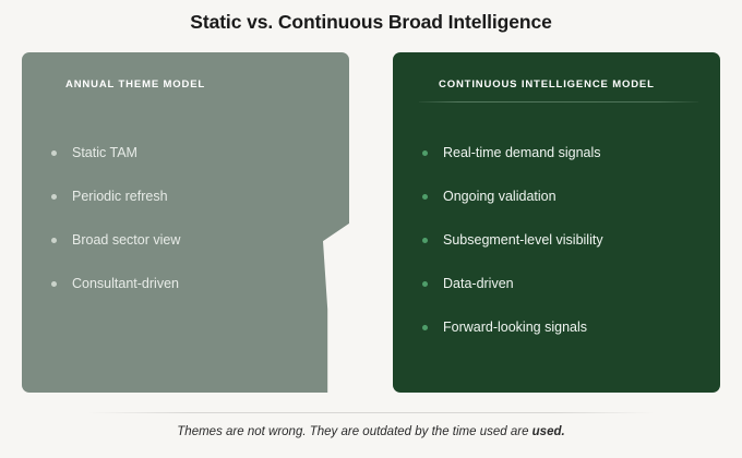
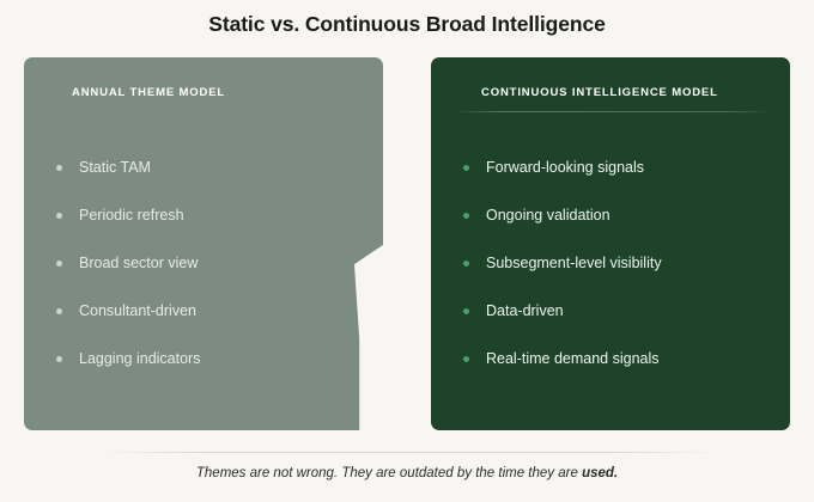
  Static vs. Continuous Broad Intelligence
  ANNUAL THEME MODEL
  Static TAM
  Periodic refresh
  Broad sector view
  Consultant-driven
+ Lagging indicators
  CONTINUOUS INTELLIGENCE MODEL
- Real-time demand signals
+ Forward-looking signals
  Ongoing validation
  Subsegment-level visibility
  Data-driven
- Forward-looking signals
+ Real-time demand signals
- Themes are not wrong. They are outdated by the time used are used.
+ Themes are not wrong. They are outdated by the time they are used.
